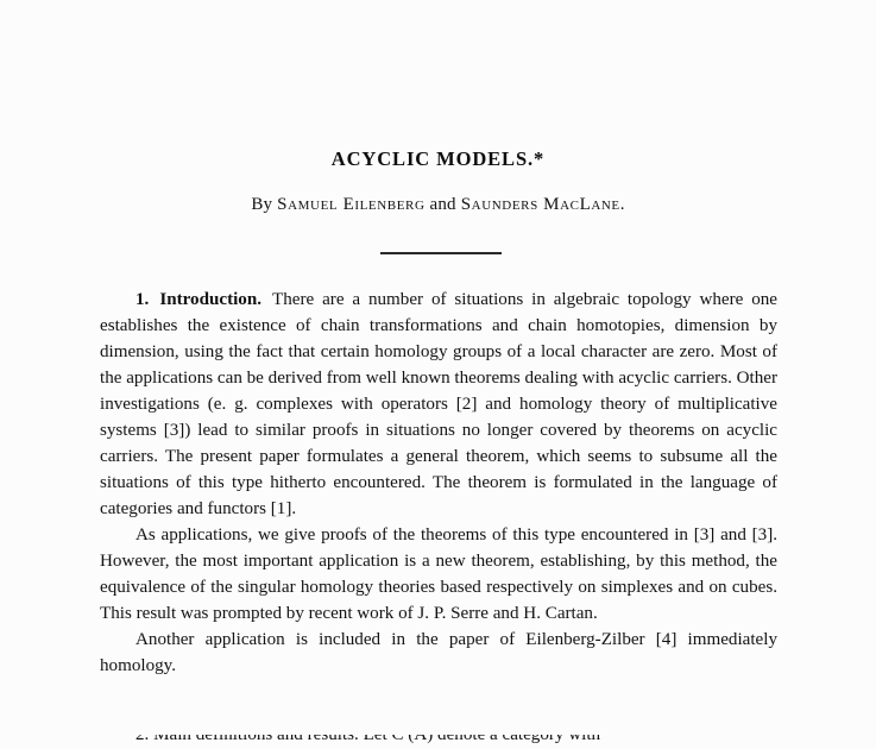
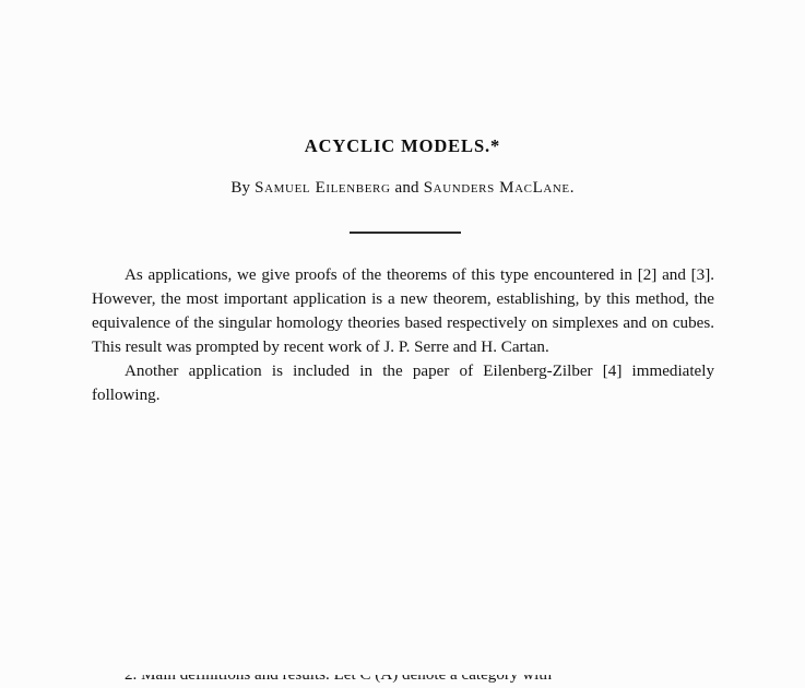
  ACYCLIC MODELS.*
  By Samuel Eilenberg and Saunders MacLane.
- 1. Introduction. There are a number of situations in algebraic topology where one establishes the existence of chain transformations and chain homotopies, dimension by dimension, using the fact that certain homology groups of a local character are zero. Most of the applications can be derived from well known theorems dealing with acyclic carriers. Other investigations (e. g. complexes with operators [2] and homology theory of multiplicative systems [3]) lead to similar proofs in situations no longer covered by theorems on acyclic carriers. The present paper formulates a general theorem, which seems to subsume all the situations of this type hitherto encountered. The theorem is formulated in the language of categories and functors [1].
- As applications, we give proofs of the theorems of this type encountered in [3] and [3]. However, the most important application is a new theorem, establishing, by this method, the equivalence of the singular homology theories based respectively on simplexes and on cubes. This result was prompted by recent work of J. P. Serre and H. Cartan.
+ As applications, we give proofs of the theorems of this type encountered in [2] and [3]. However, the most important application is a new theorem, establishing, by this method, the equivalence of the singular homology theories based respectively on simplexes and on cubes. This result was prompted by recent work of J. P. Serre and H. Cartan.
- Another application is included in the paper of Eilenberg-Zilber [4] immediately homology.
+ Another application is included in the paper of Eilenberg-Zilber [4] immediately following.
  2. Main definitions and results. Let C (A) denote a category with
